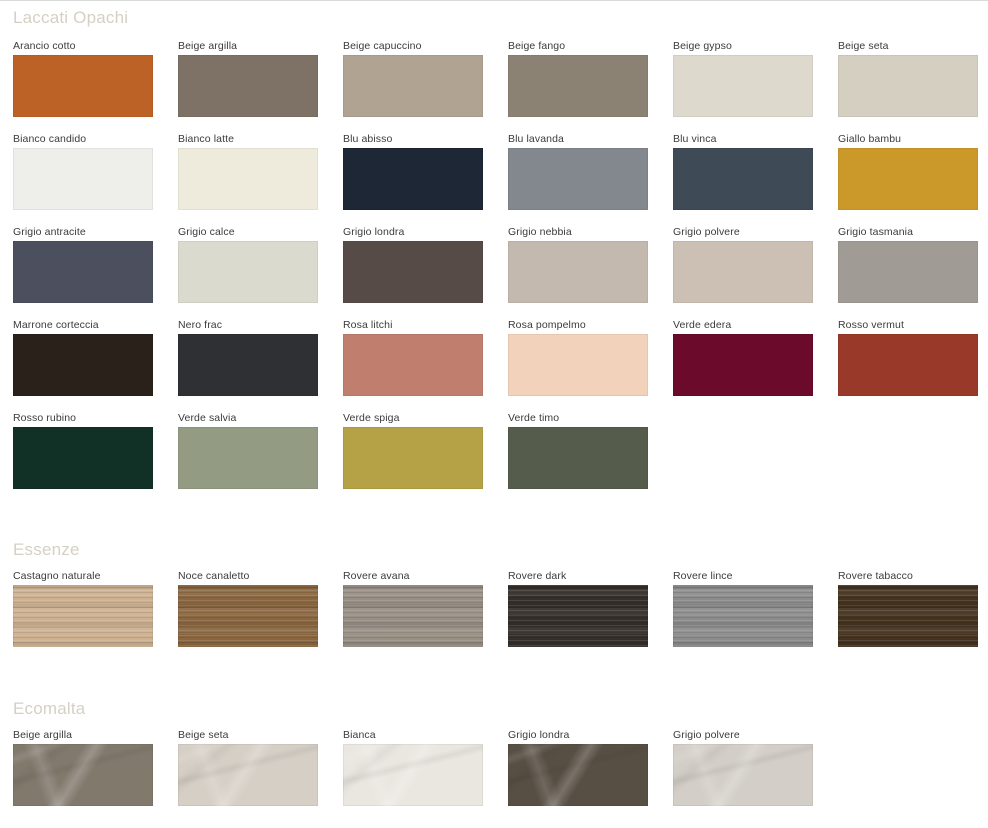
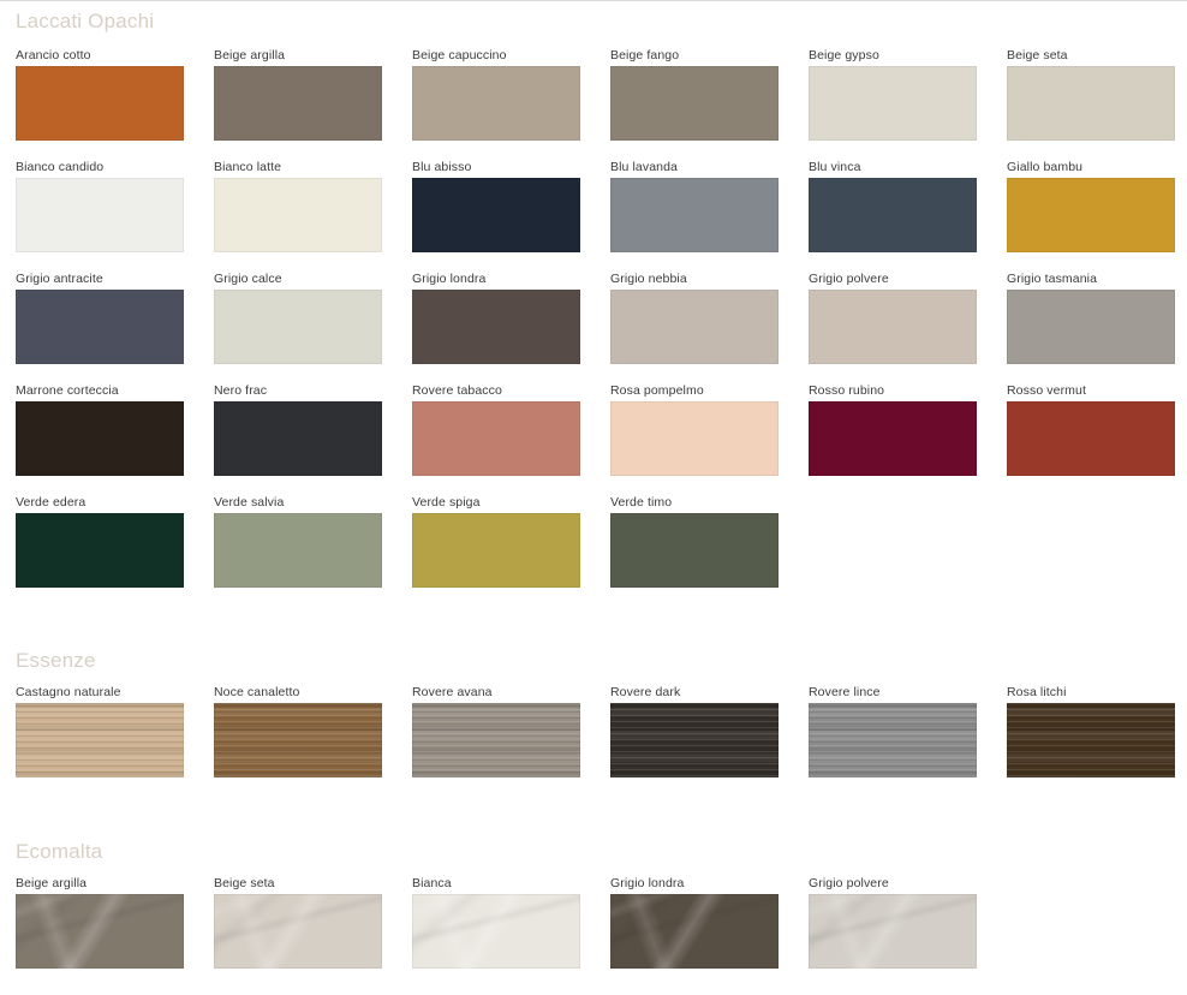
  Laccati Opachi
  Arancio cotto
  Beige argilla
  Beige capuccino
  Beige fango
  Beige gypso
  Beige seta
  Bianco candido
  Bianco latte
  Blu abisso
  Blu lavanda
  Blu vinca
  Giallo bambu
  Grigio antracite
  Grigio calce
  Grigio londra
  Grigio nebbia
  Grigio polvere
  Grigio tasmania
  Marrone corteccia
  Nero frac
- Rosa litchi
+ Rovere tabacco
  Rosa pompelmo
- Verde edera
+ Rosso rubino
  Rosso vermut
- Rosso rubino
+ Verde edera
  Verde salvia
  Verde spiga
  Verde timo
  Essenze
  Castagno naturale
  Noce canaletto
  Rovere avana
  Rovere dark
  Rovere lince
- Rovere tabacco
+ Rosa litchi
  Ecomalta
  Beige argilla
  Beige seta
  Bianca
  Grigio londra
  Grigio polvere
